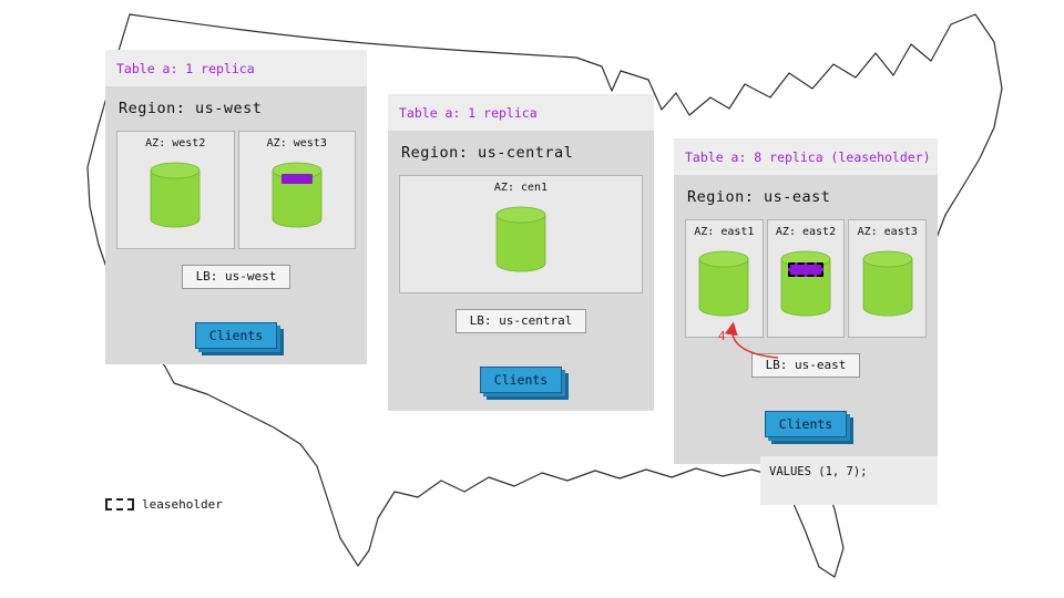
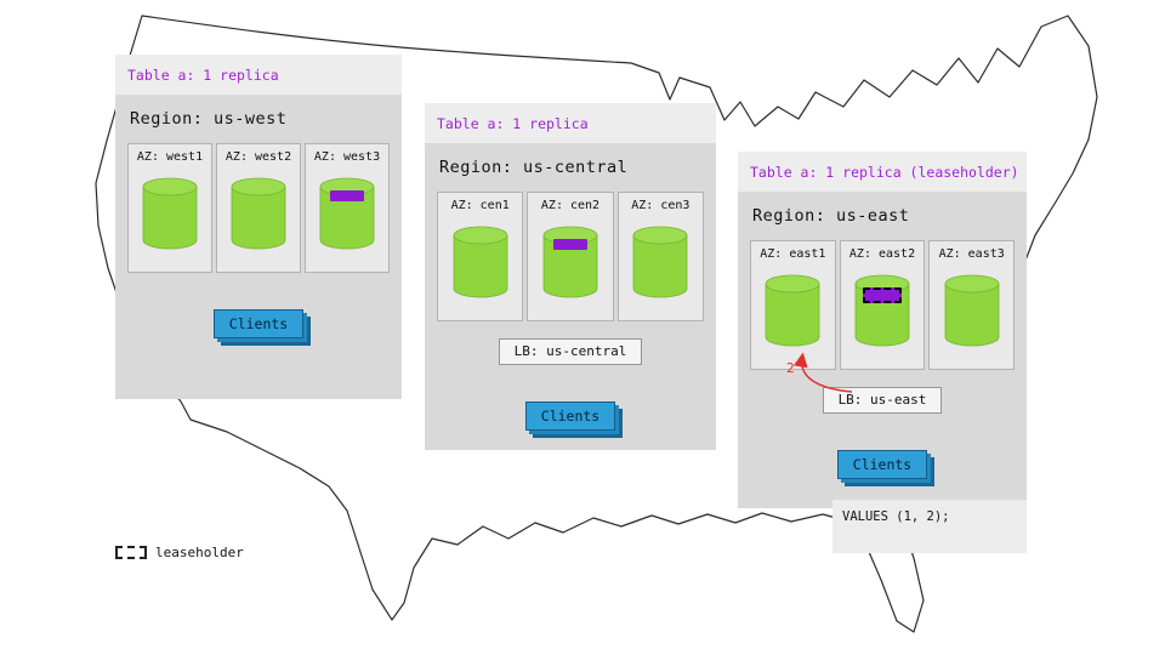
  Table a: 1 replica
  Region: us-west
+ AZ: west1
  AZ: west2
  AZ: west3
- LB: us-west
  Clients
  Table a: 1 replica
  Region: us-central
  AZ: cen1
+ AZ: cen2
+ AZ: cen3
  LB: us-central
  Clients
- Table a: 8 replica (leaseholder)
+ Table a: 1 replica (leaseholder)
  Region: us-east
  AZ: east1
  AZ: east2
  AZ: east3
  LB: us-east
  Clients
- 4
+ 2
- VALUES (1, 7);
+ VALUES (1, 2);
  leaseholder
